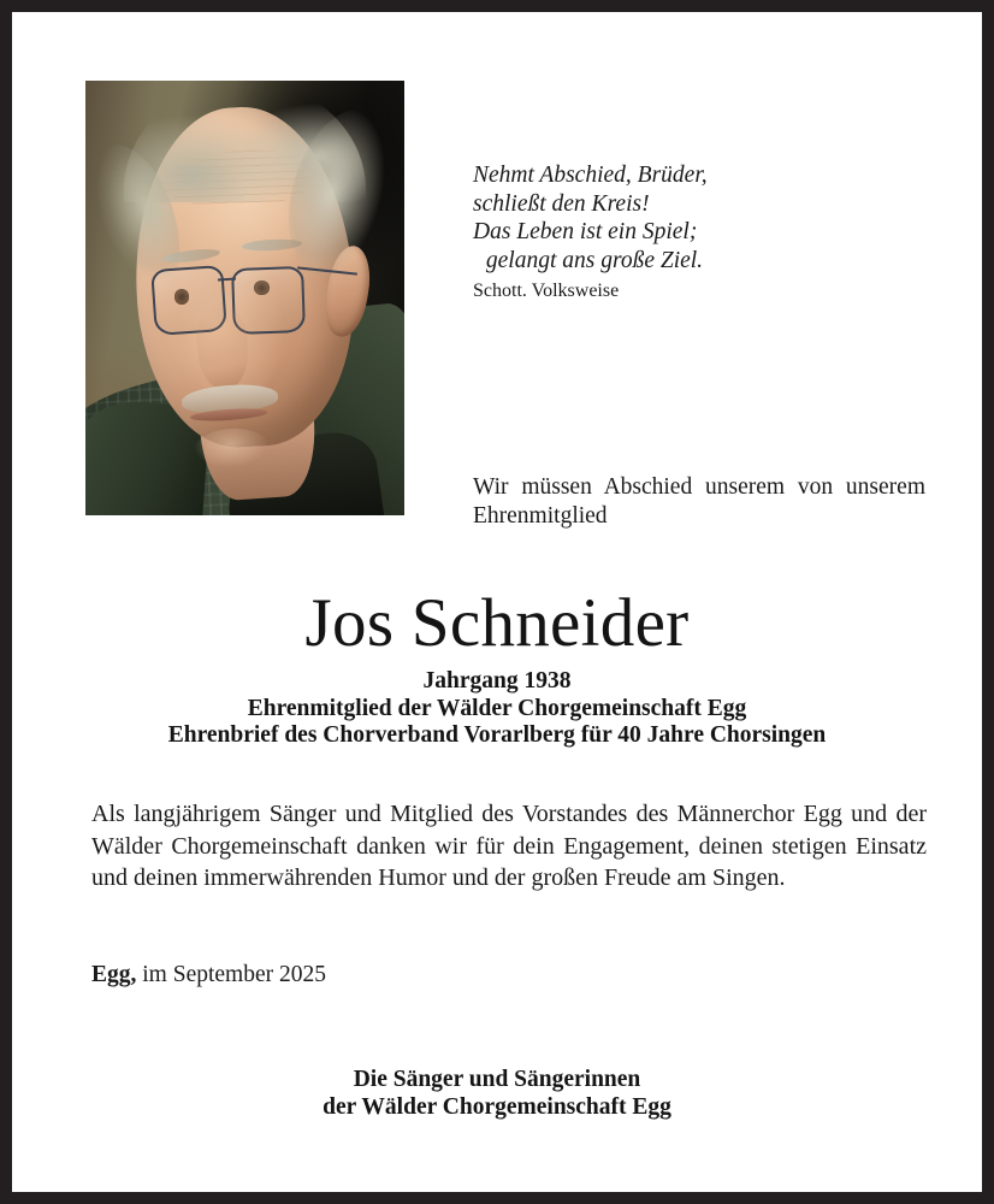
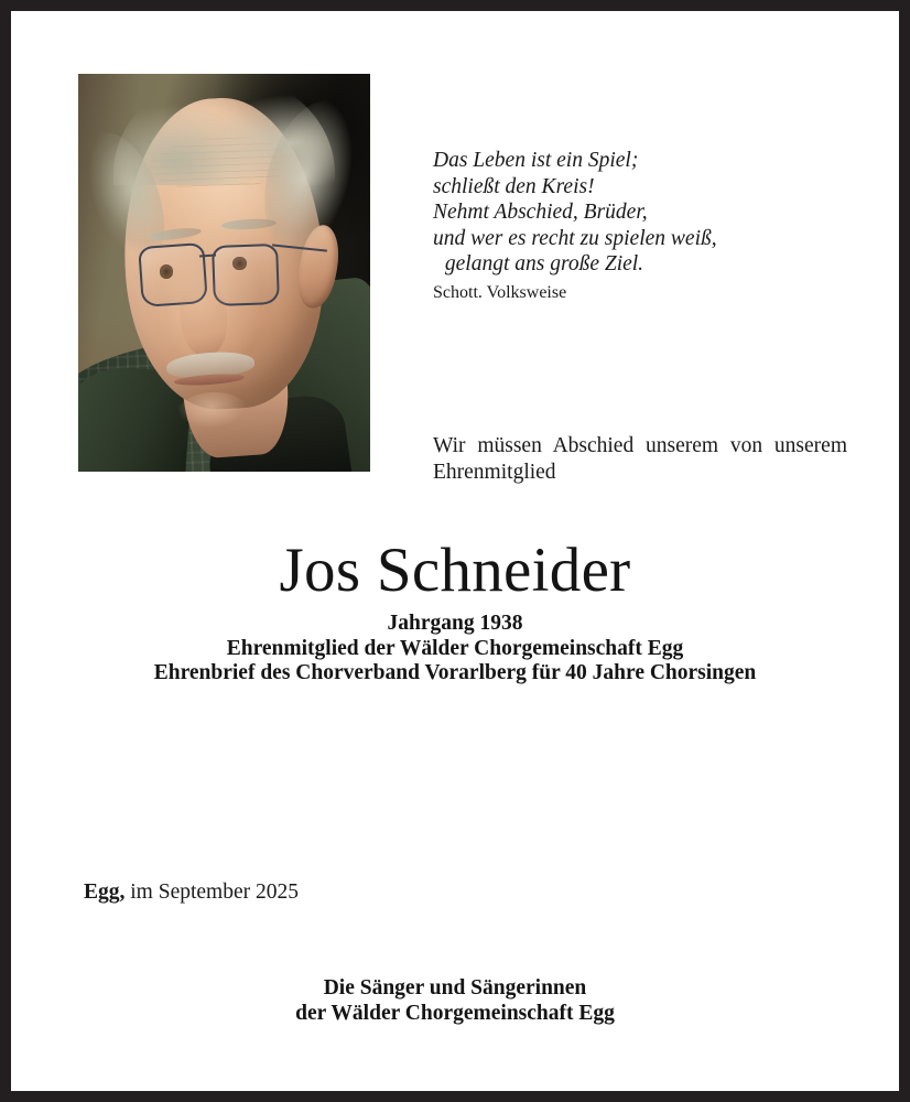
- Nehmt Abschied, Brüder,
+ Das Leben ist ein Spiel;
  schließt den Kreis!
- Das Leben ist ein Spiel;
+ Nehmt Abschied, Brüder,
+ und wer es recht zu spielen weiß,
  gelangt ans große Ziel.
  Schott. Volksweise
  Wir müssen Abschied unserem von unserem Ehrenmitglied
  Jos Schneider
  Jahrgang 1938
  Ehrenmitglied der Wälder Chorgemeinschaft Egg
  Ehrenbrief des Chorverband Vorarlberg für 40 Jahre Chorsingen
- Als langjährigem Sänger und Mitglied des Vorstandes des Männerchor Egg und der Wälder Chorgemeinschaft danken wir für dein Engagement, deinen stetigen Einsatz und deinen immerwährenden Humor und der großen Freude am Singen.
  Egg, im September 2025
  Die Sänger und Sängerinnen
  der Wälder Chorgemeinschaft Egg
